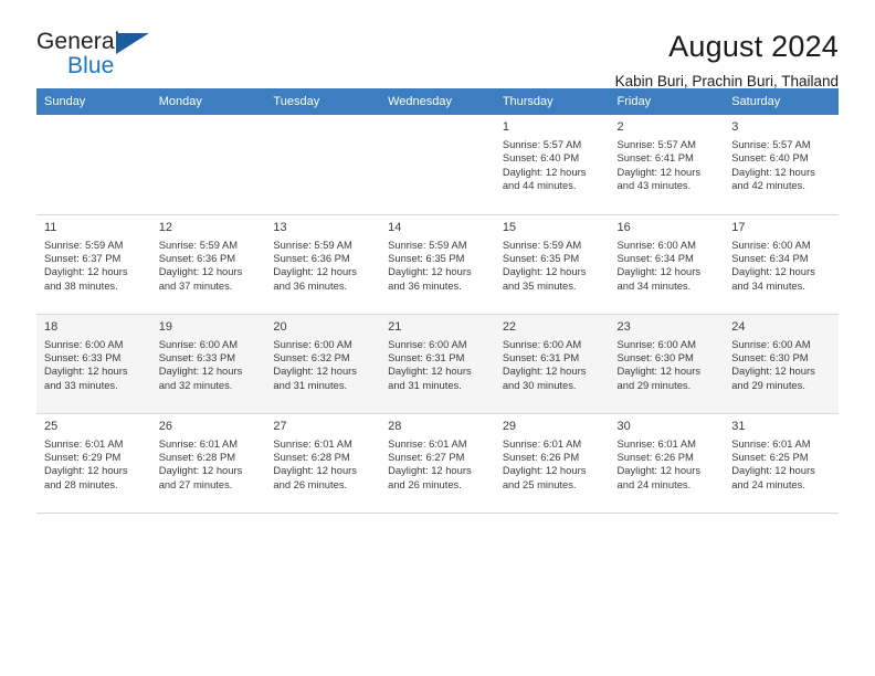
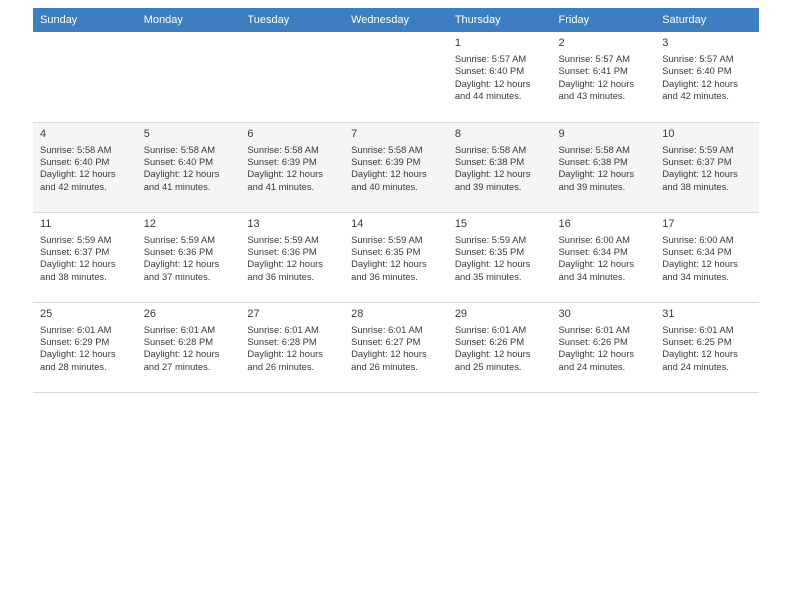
- General
- Blue
- August 2024
- Kabin Buri, Prachin Buri, Thailand
  Sunday	Monday	Tuesday	Wednesday	Thursday	Friday	Saturday
  				1Sunrise: 5:57 AM Sunset: 6:40 PM Daylight: 12 hours and 44 minutes.	2Sunrise: 5:57 AM Sunset: 6:41 PM Daylight: 12 hours and 43 minutes.	3Sunrise: 5:57 AM Sunset: 6:40 PM Daylight: 12 hours and 42 minutes.
+ 4Sunrise: 5:58 AM Sunset: 6:40 PM Daylight: 12 hours and 42 minutes.	5Sunrise: 5:58 AM Sunset: 6:40 PM Daylight: 12 hours and 41 minutes.	6Sunrise: 5:58 AM Sunset: 6:39 PM Daylight: 12 hours and 41 minutes.	7Sunrise: 5:58 AM Sunset: 6:39 PM Daylight: 12 hours and 40 minutes.	8Sunrise: 5:58 AM Sunset: 6:38 PM Daylight: 12 hours and 39 minutes.	9Sunrise: 5:58 AM Sunset: 6:38 PM Daylight: 12 hours and 39 minutes.	10Sunrise: 5:59 AM Sunset: 6:37 PM Daylight: 12 hours and 38 minutes.
  11Sunrise: 5:59 AM Sunset: 6:37 PM Daylight: 12 hours and 38 minutes.	12Sunrise: 5:59 AM Sunset: 6:36 PM Daylight: 12 hours and 37 minutes.	13Sunrise: 5:59 AM Sunset: 6:36 PM Daylight: 12 hours and 36 minutes.	14Sunrise: 5:59 AM Sunset: 6:35 PM Daylight: 12 hours and 36 minutes.	15Sunrise: 5:59 AM Sunset: 6:35 PM Daylight: 12 hours and 35 minutes.	16Sunrise: 6:00 AM Sunset: 6:34 PM Daylight: 12 hours and 34 minutes.	17Sunrise: 6:00 AM Sunset: 6:34 PM Daylight: 12 hours and 34 minutes.
- 18Sunrise: 6:00 AM Sunset: 6:33 PM Daylight: 12 hours and 33 minutes.	19Sunrise: 6:00 AM Sunset: 6:33 PM Daylight: 12 hours and 32 minutes.	20Sunrise: 6:00 AM Sunset: 6:32 PM Daylight: 12 hours and 31 minutes.	21Sunrise: 6:00 AM Sunset: 6:31 PM Daylight: 12 hours and 31 minutes.	22Sunrise: 6:00 AM Sunset: 6:31 PM Daylight: 12 hours and 30 minutes.	23Sunrise: 6:00 AM Sunset: 6:30 PM Daylight: 12 hours and 29 minutes.	24Sunrise: 6:00 AM Sunset: 6:30 PM Daylight: 12 hours and 29 minutes.
  25Sunrise: 6:01 AM Sunset: 6:29 PM Daylight: 12 hours and 28 minutes.	26Sunrise: 6:01 AM Sunset: 6:28 PM Daylight: 12 hours and 27 minutes.	27Sunrise: 6:01 AM Sunset: 6:28 PM Daylight: 12 hours and 26 minutes.	28Sunrise: 6:01 AM Sunset: 6:27 PM Daylight: 12 hours and 26 minutes.	29Sunrise: 6:01 AM Sunset: 6:26 PM Daylight: 12 hours and 25 minutes.	30Sunrise: 6:01 AM Sunset: 6:26 PM Daylight: 12 hours and 24 minutes.	31Sunrise: 6:01 AM Sunset: 6:25 PM Daylight: 12 hours and 24 minutes.
